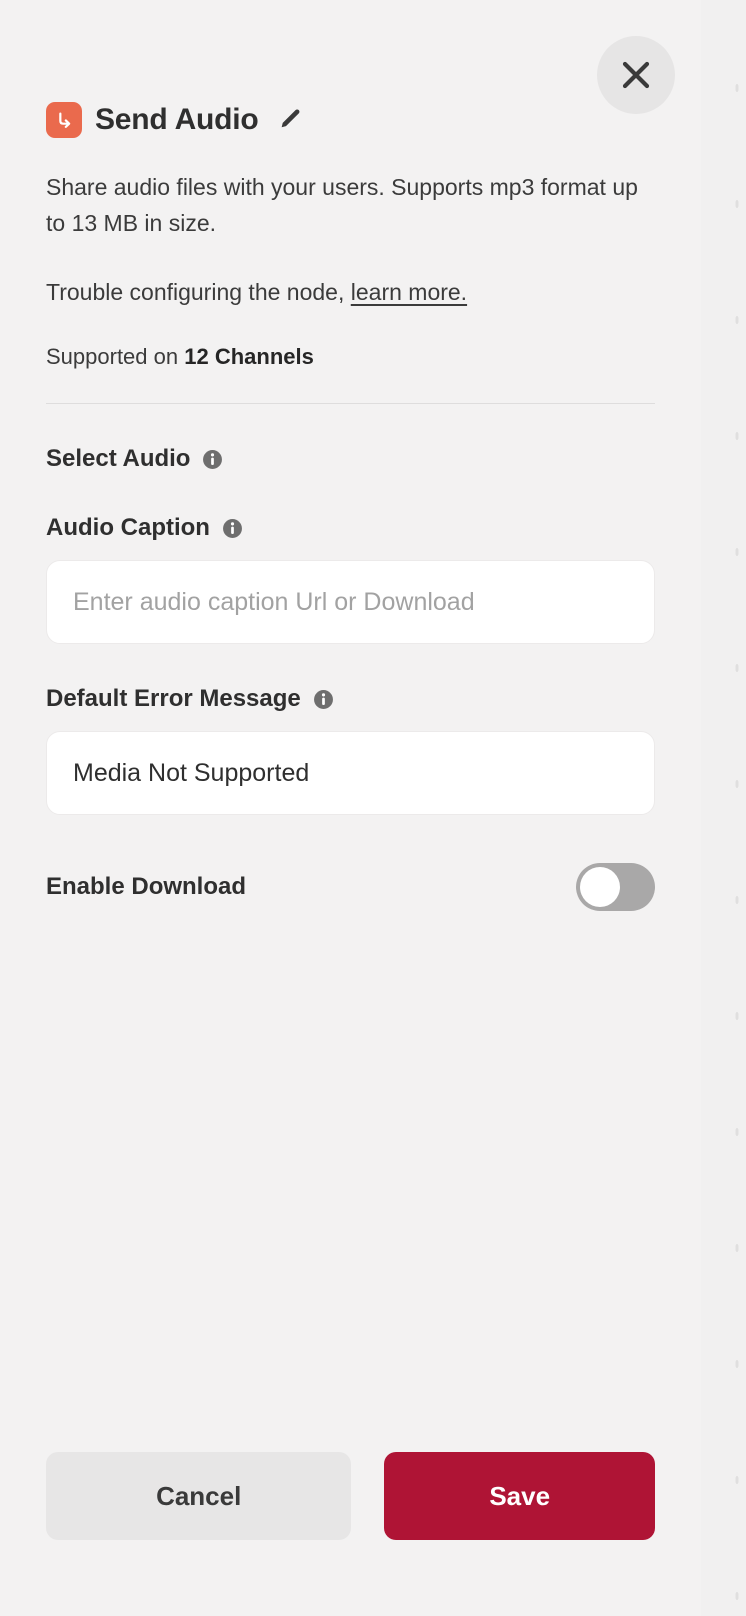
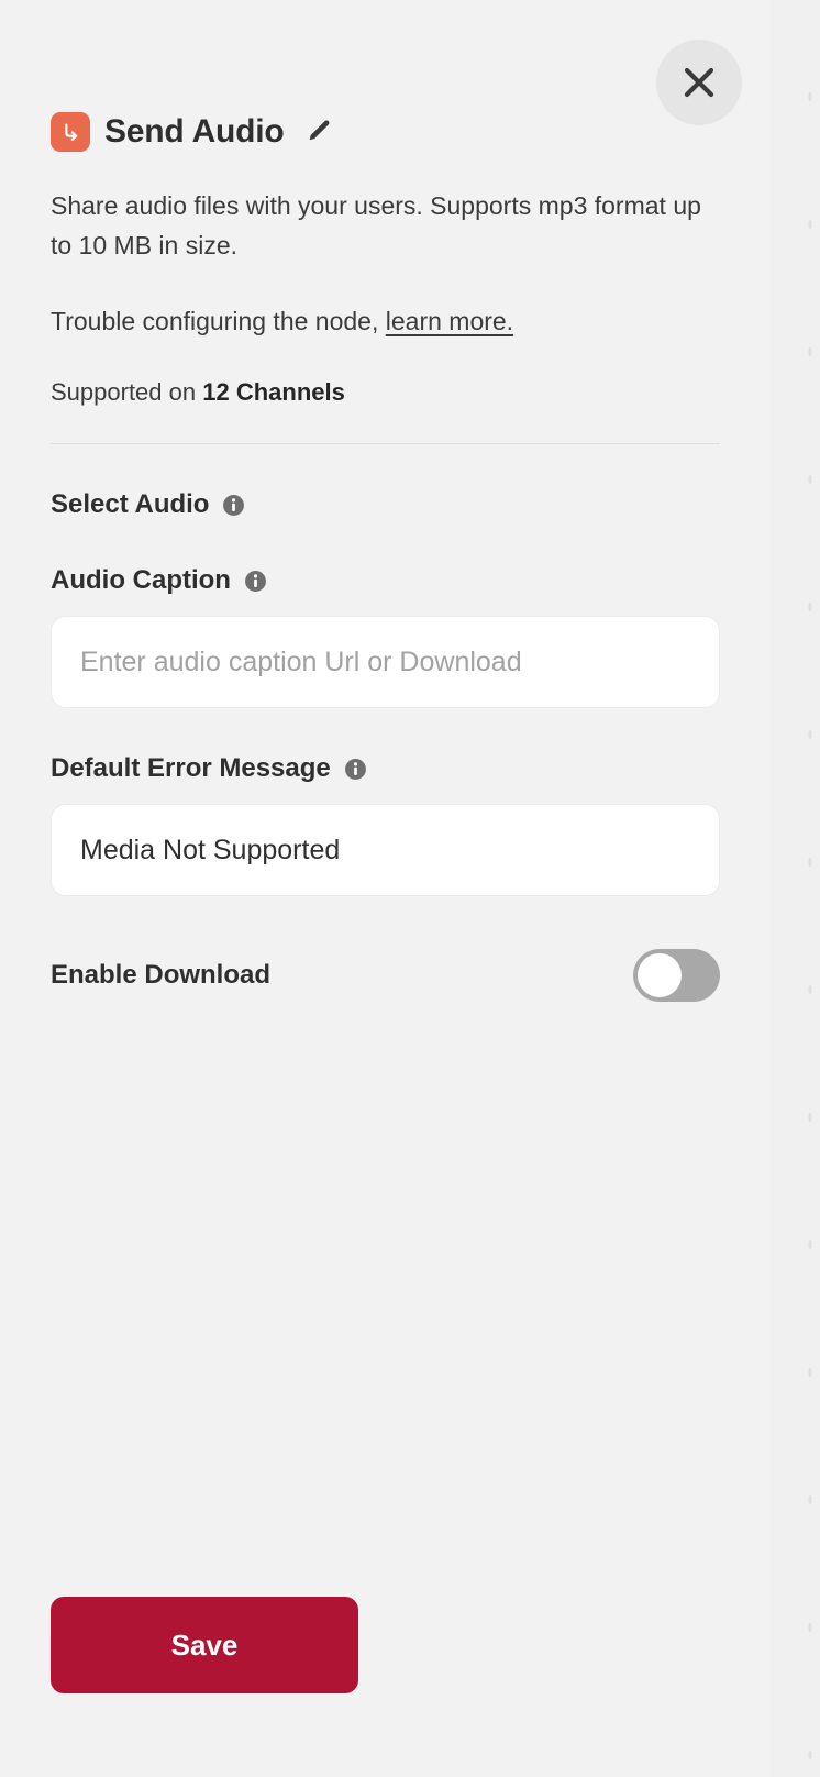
  Send Audio
- Share audio files with your users. Supports mp3 format up to 13 MB in size.
+ Share audio files with your users. Supports mp3 format up to 10 MB in size.
  Trouble configuring the node, learn more.
  Supported on 12 Channels
  Select Audio
  Audio Caption
  Enter audio caption Url or Download
  Default Error Message
  Media Not Supported
  Enable Download
- Cancel
  Save
